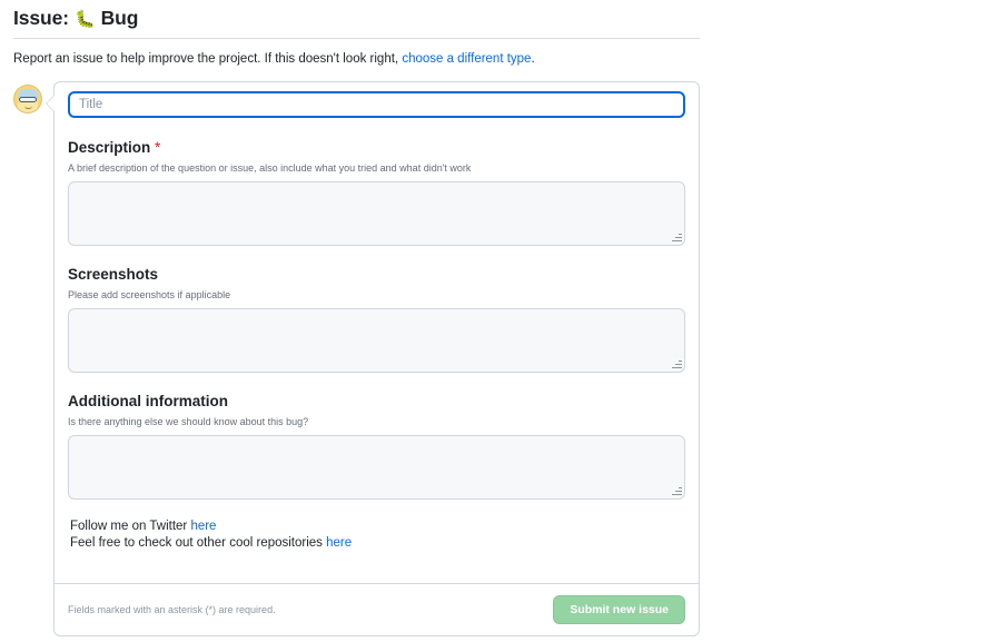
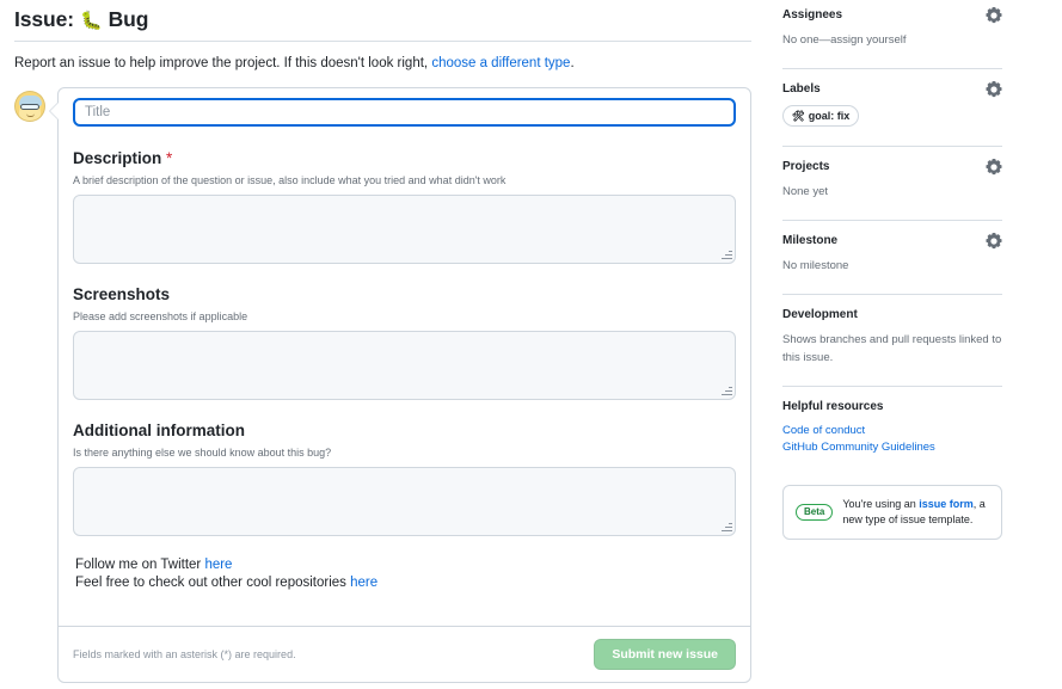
  Issue:
  🐛
  Bug
  Report an issue to help improve the project. If this doesn't look right, choose a different type.
  Title
  Description *
  A brief description of the question or issue, also include what you tried and what didn't work
  Screenshots
  Please add screenshots if applicable
  Additional information
  Is there anything else we should know about this bug?
  Follow me on Twitter here
  Feel free to check out other cool repositories here
  Fields marked with an asterisk (*) are required.
  Submit new issue
+ Assignees
+ No one—assign yourself
+ Labels
+ 🛠
+ goal: fix
+ Projects
+ None yet
+ Milestone
+ No milestone
+ Development
+ Shows branches and pull requests linked to this issue.
+ Helpful resources
+ Code of conduct
+ GitHub Community Guidelines
+ Beta
+ You're using an issue form, a new type of issue template.
